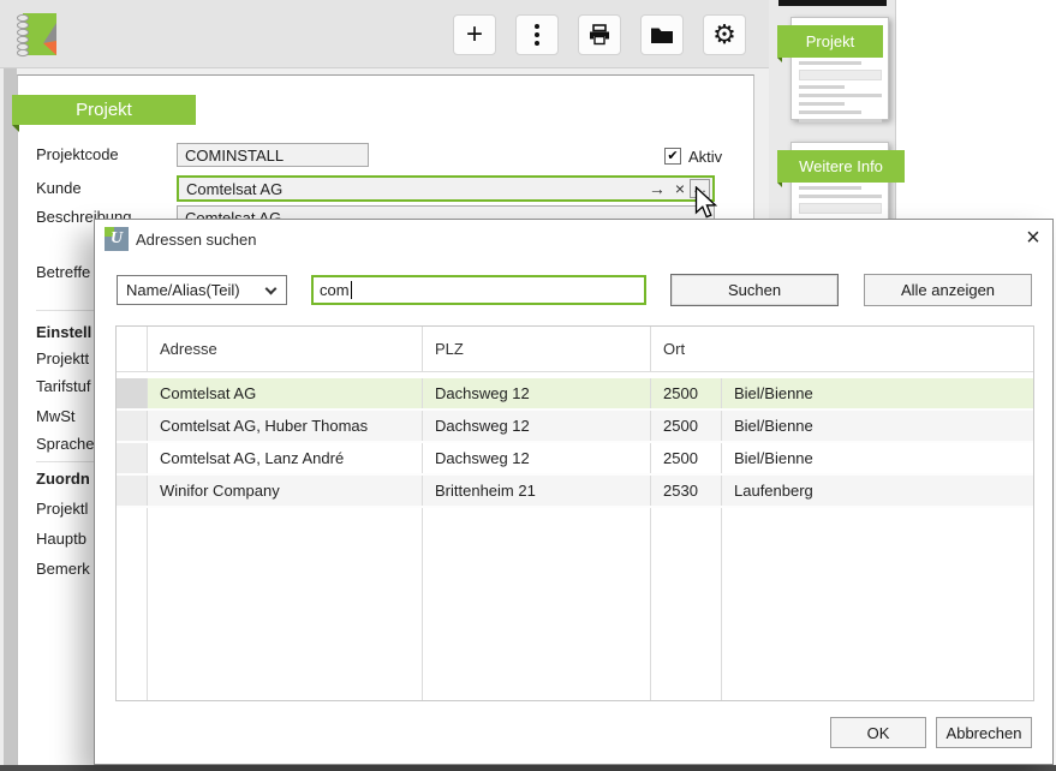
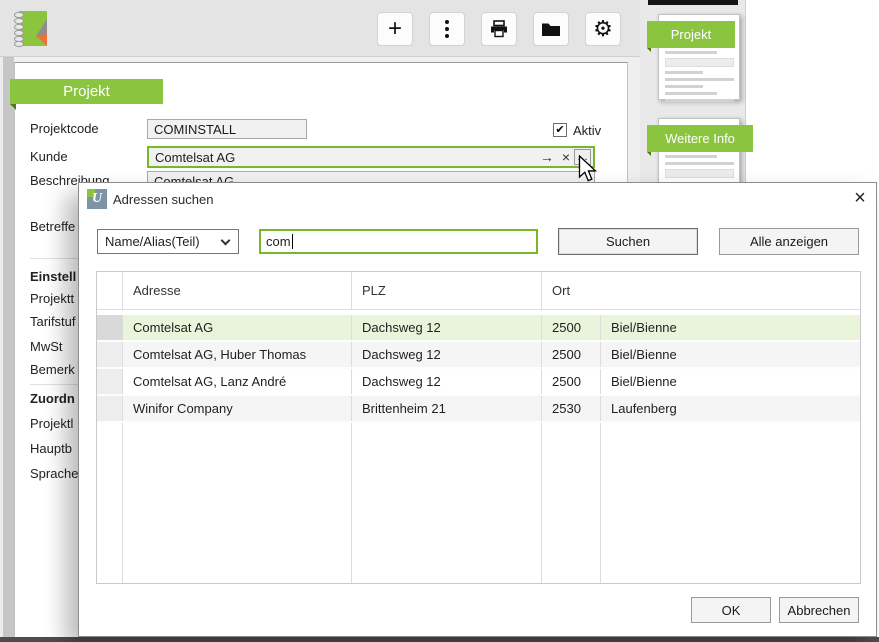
  +
  ⚙
  Projekt
  Projektcode
  COMINSTALL
  ✔
  Aktiv
  Kunde
  Comtelsat AG
  →
  ×
  …
  Beschreibung
  Comtelsat AG
  Betreffe
  Einstell
  Projektt
  Tarifstuf
  MwSt
- Sprache
+ Bemerk
  Zuordn
  Projektl
  Hauptb
- Bemerk
+ Sprache
  Projekt
  Weitere Info
  U
  Adressen suchen
  ×
  Name/Alias(Teil)
  com
  Suchen
  Alle anzeigen
  Adresse
  PLZ
  Ort
  Comtelsat AG
  Dachsweg 12
  2500
  Biel/Bienne
  Comtelsat AG, Huber Thomas
  Dachsweg 12
  2500
  Biel/Bienne
  Comtelsat AG, Lanz André
  Dachsweg 12
  2500
  Biel/Bienne
  Winifor Company
  Brittenheim 21
  2530
  Laufenberg
  OK
  Abbrechen
